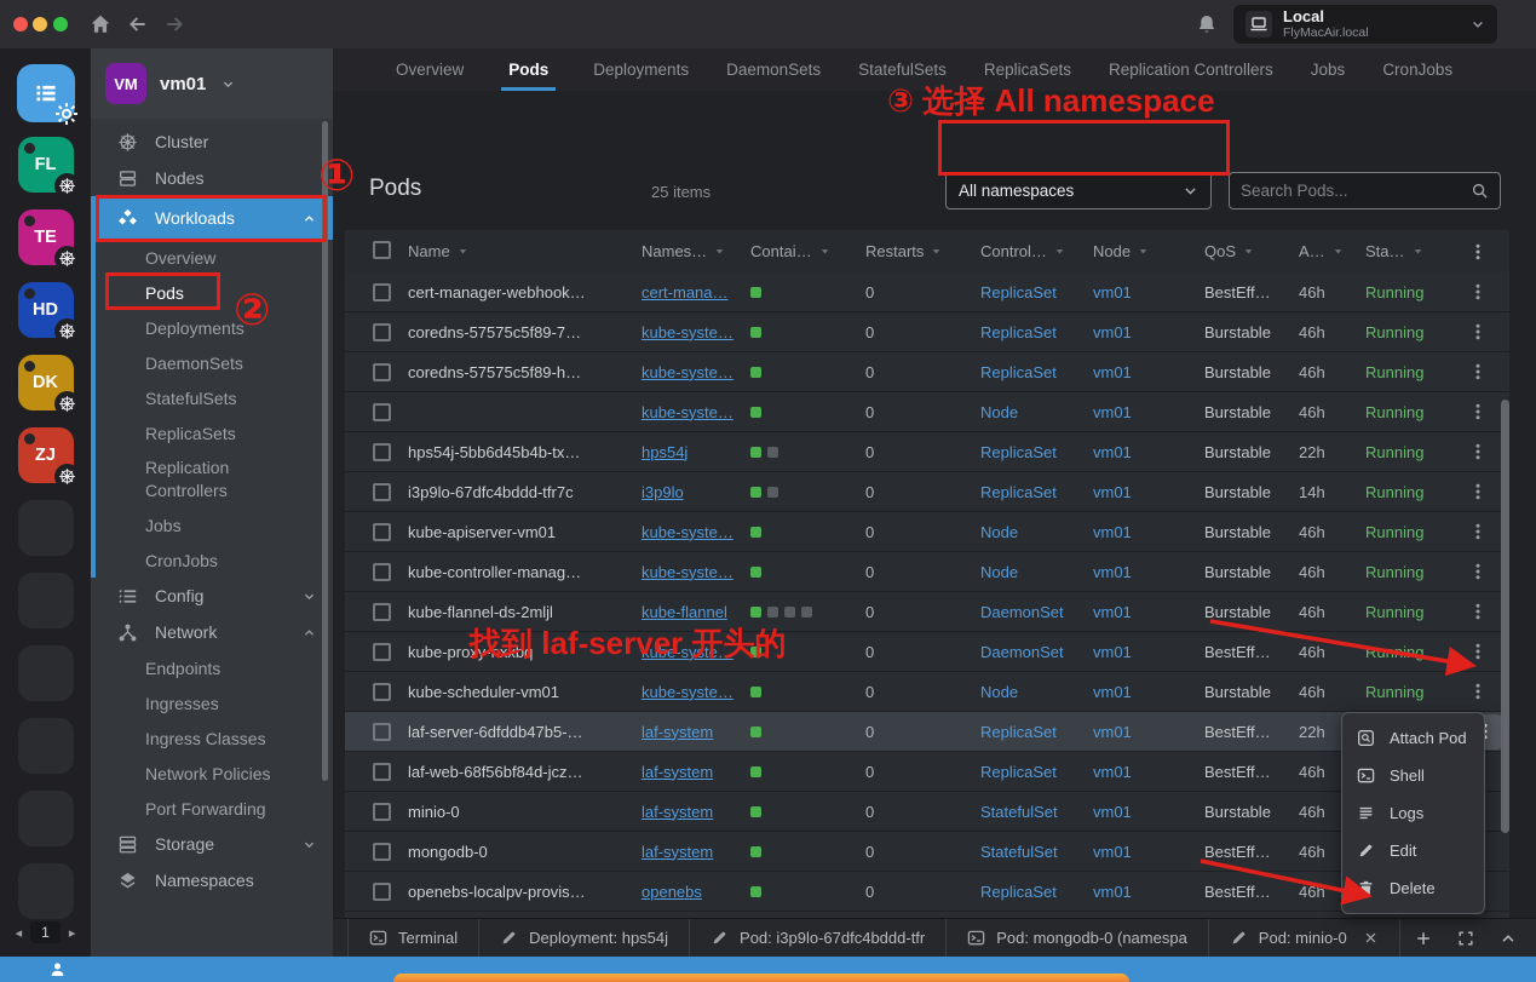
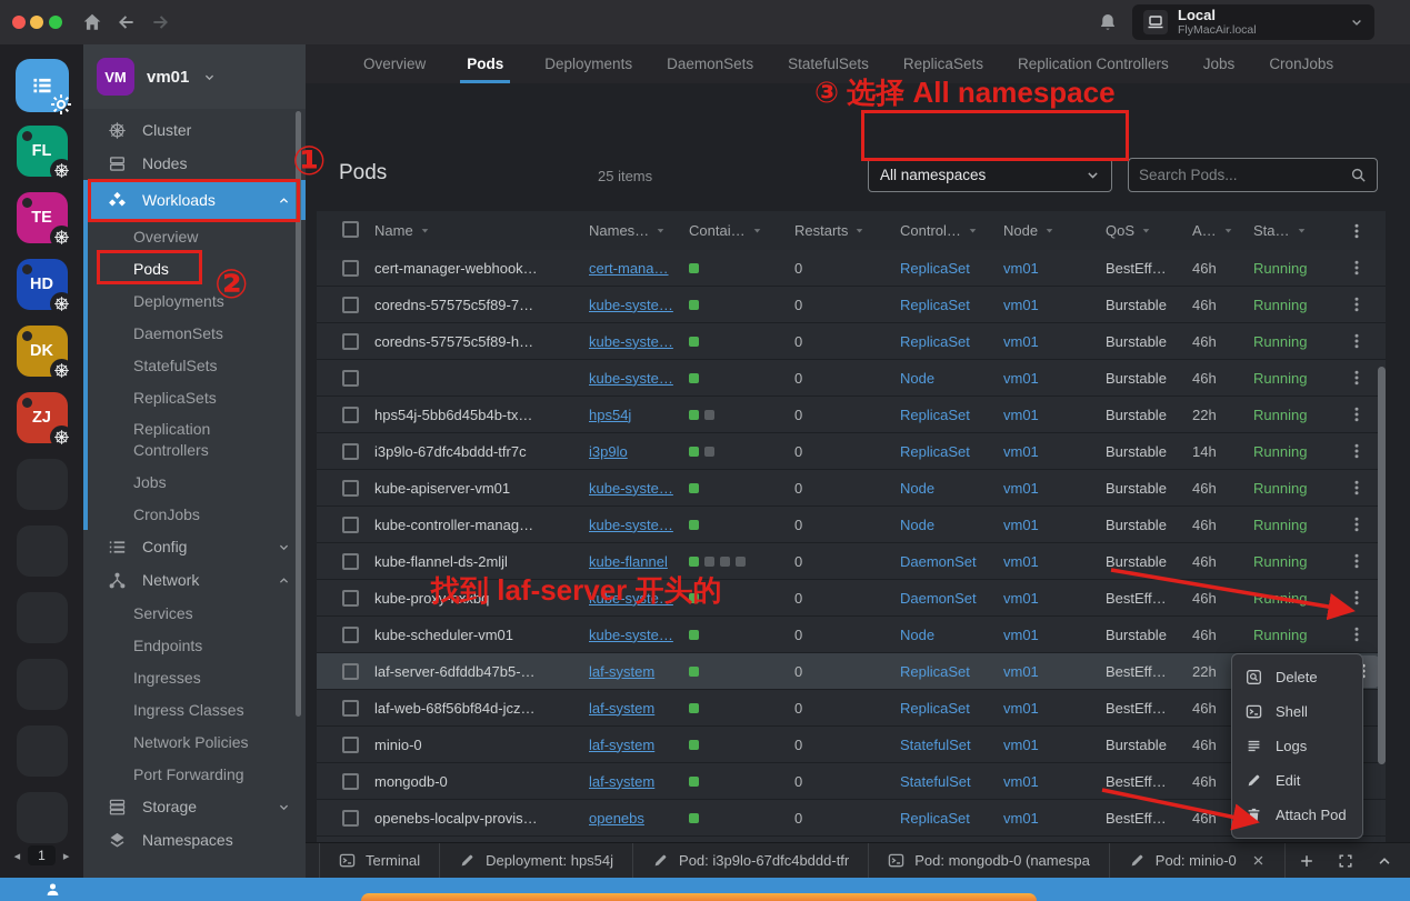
  Local
  FlyMacAir.local
  FL
  TE
  HD
  DK
  ZJ
  ◂
  1
  ▸
  VM
  vm01
  Cluster
  Nodes
  Workloads
  Overview
  Pods
  Deployments
  DaemonSets
  StatefulSets
  ReplicaSets
  Replication Controllers
  Jobs
  CronJobs
  Config
  Network
+ Services
  Endpoints
  Ingresses
  Ingress Classes
  Network Policies
  Port Forwarding
  Storage
  Namespaces
  Overview
  Pods
  Deployments
  DaemonSets
  StatefulSets
  ReplicaSets
  Replication Controllers
  Jobs
  CronJobs
  Pods
  25 items
  All namespaces
  Search Pods...
  Name
  Names…
  Contai…
  Restarts
  Control…
  Node
  QoS
  A…
  Sta…
  cert-manager-webhook…
  cert-mana…
  0
  ReplicaSet
  vm01
  BestEff…
  46h
  Running
  coredns-57575c5f89-7…
  kube-syste…
  0
  ReplicaSet
  vm01
  Burstable
  46h
  Running
  coredns-57575c5f89-h…
  kube-syste…
  0
  ReplicaSet
  vm01
  Burstable
  46h
  Running
  kube-syste…
  0
  Node
  vm01
  Burstable
  46h
  Running
  hps54j-5bb6d45b4b-tx…
  hps54j
  0
  ReplicaSet
  vm01
  Burstable
  22h
  Running
  i3p9lo-67dfc4bddd-tfr7c
  i3p9lo
  0
  ReplicaSet
  vm01
  Burstable
  14h
  Running
  kube-apiserver-vm01
  kube-syste…
  0
  Node
  vm01
  Burstable
  46h
  Running
  kube-controller-manag…
  kube-syste…
  0
  Node
  vm01
  Burstable
  46h
  Running
  kube-flannel-ds-2mljl
  kube-flannel
  0
  DaemonSet
  vm01
  Burstable
  46h
  Running
  kube-proxy-hxxbq
  kube-syste…
  0
  DaemonSet
  vm01
  BestEff…
  46h
  kube-scheduler-vm01
  kube-syste…
  0
  Node
  vm01
  Burstable
  46h
  Running
  laf-server-6dfddb47b5-…
  laf-system
  0
  ReplicaSet
  vm01
  BestEff…
  22h
  laf-web-68f56bf84d-jcz…
  laf-system
  0
  ReplicaSet
  vm01
  BestEff…
  46h
  minio-0
  laf-system
  0
  StatefulSet
  vm01
  Burstable
  46h
  mongodb-0
  laf-system
  0
  StatefulSet
  vm01
  BestEff…
  46h
  openebs-localpv-provis…
  openebs
  0
  ReplicaSet
  vm01
  BestEff…
  46h
  Terminal
  Deployment: hps54j
  Pod: i3p9lo-67dfc4bddd-tfr
  Pod: mongodb-0 (namespa
  Pod: minio-0
- Attach Pod
+ Delete
  Shell
  Logs
  Edit
- Delete
+ Attach Pod
  ①
  ②
  ③ 选择 All namespace
  找到 laf-server 开头的
